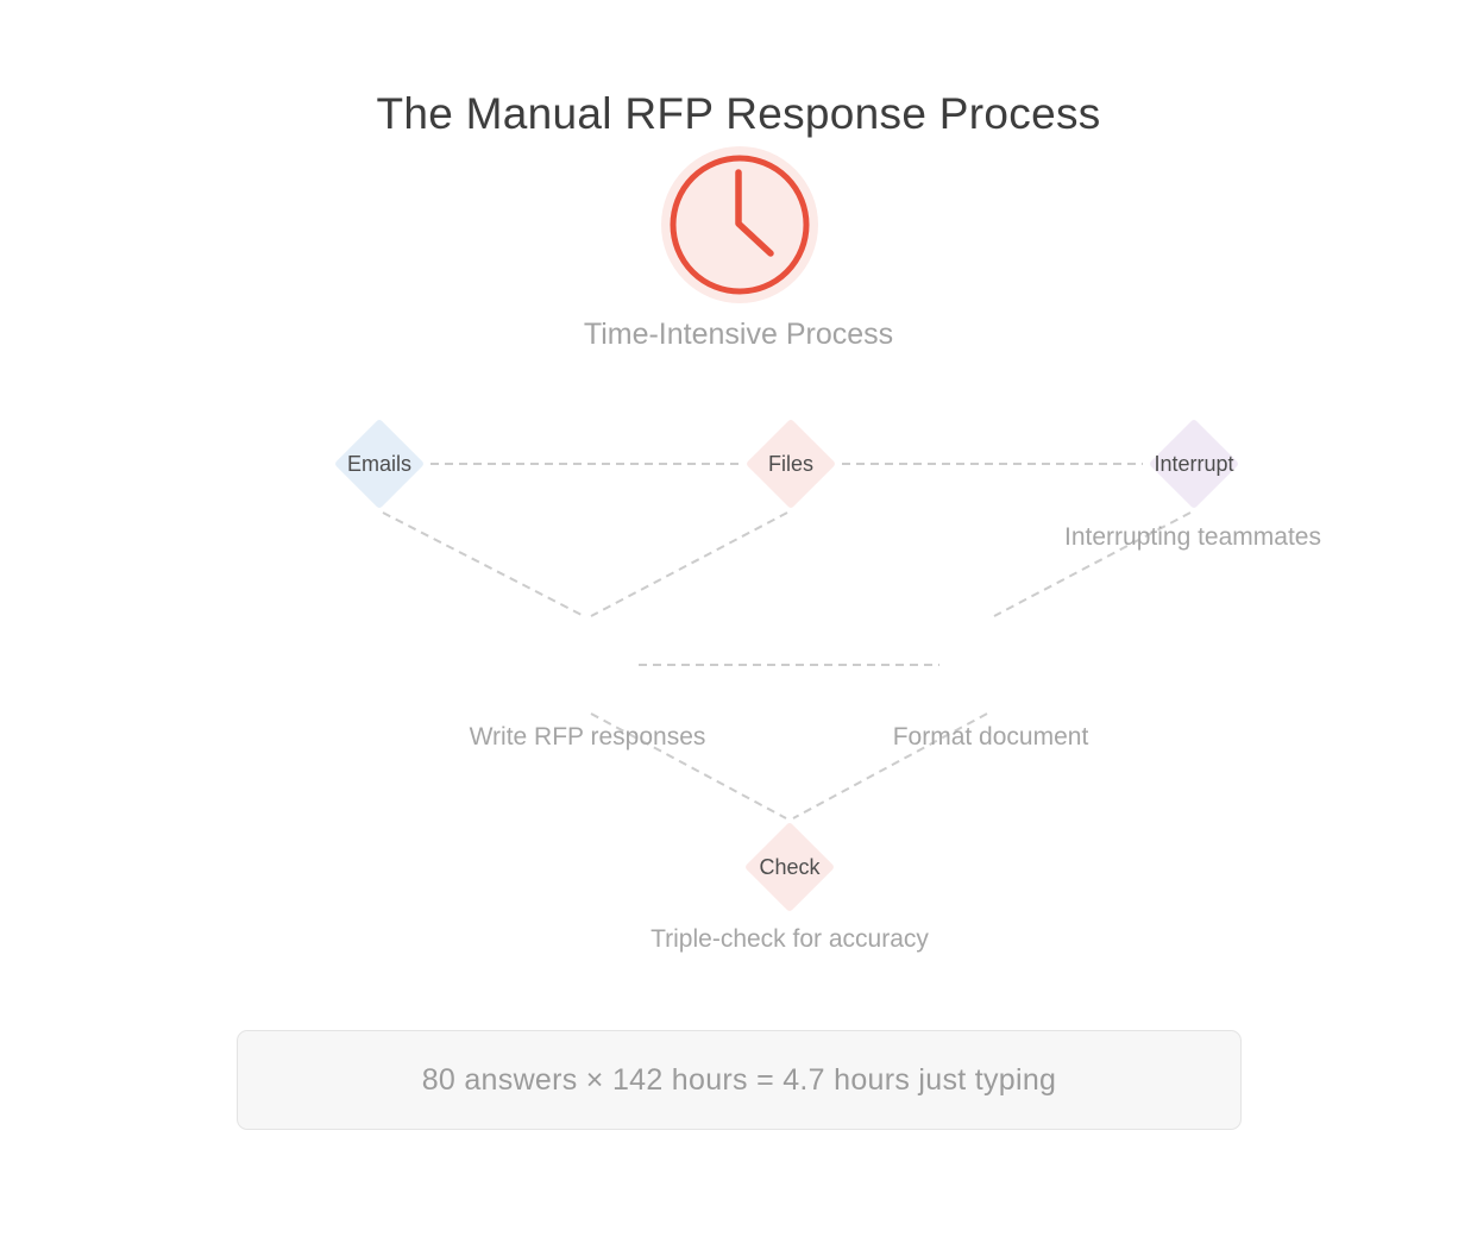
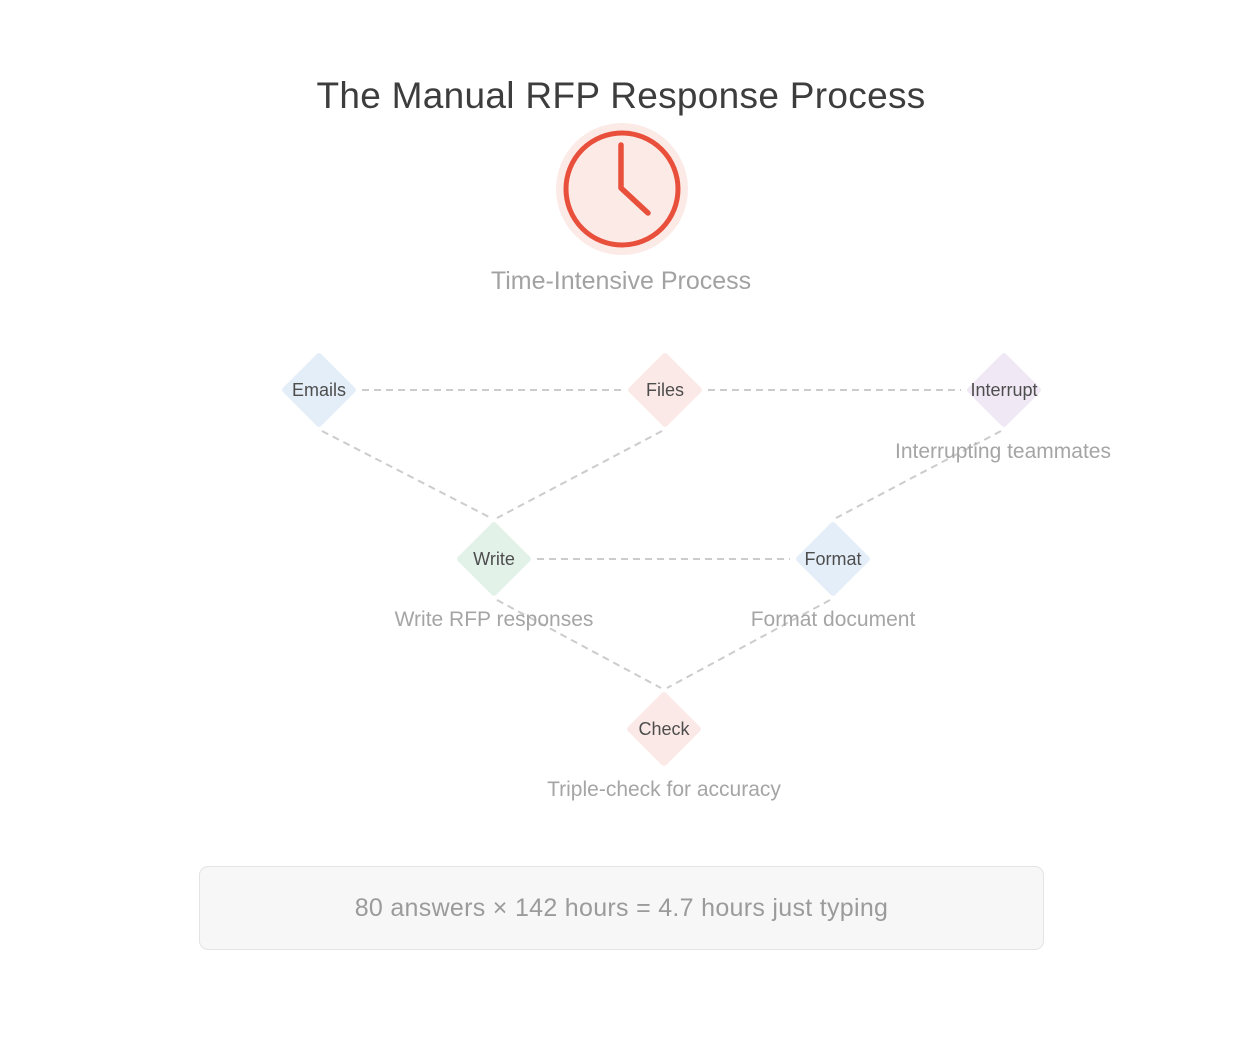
  The Manual RFP Response Process
  Time-Intensive Process
  Emails
  Files
  Interrupt
+ Write
+ Format
  Check
  Interrupting teammates
  Write RFP responses
  Format document
  Triple-check for accuracy
  80 answers × 142 hours = 4.7 hours just typing
